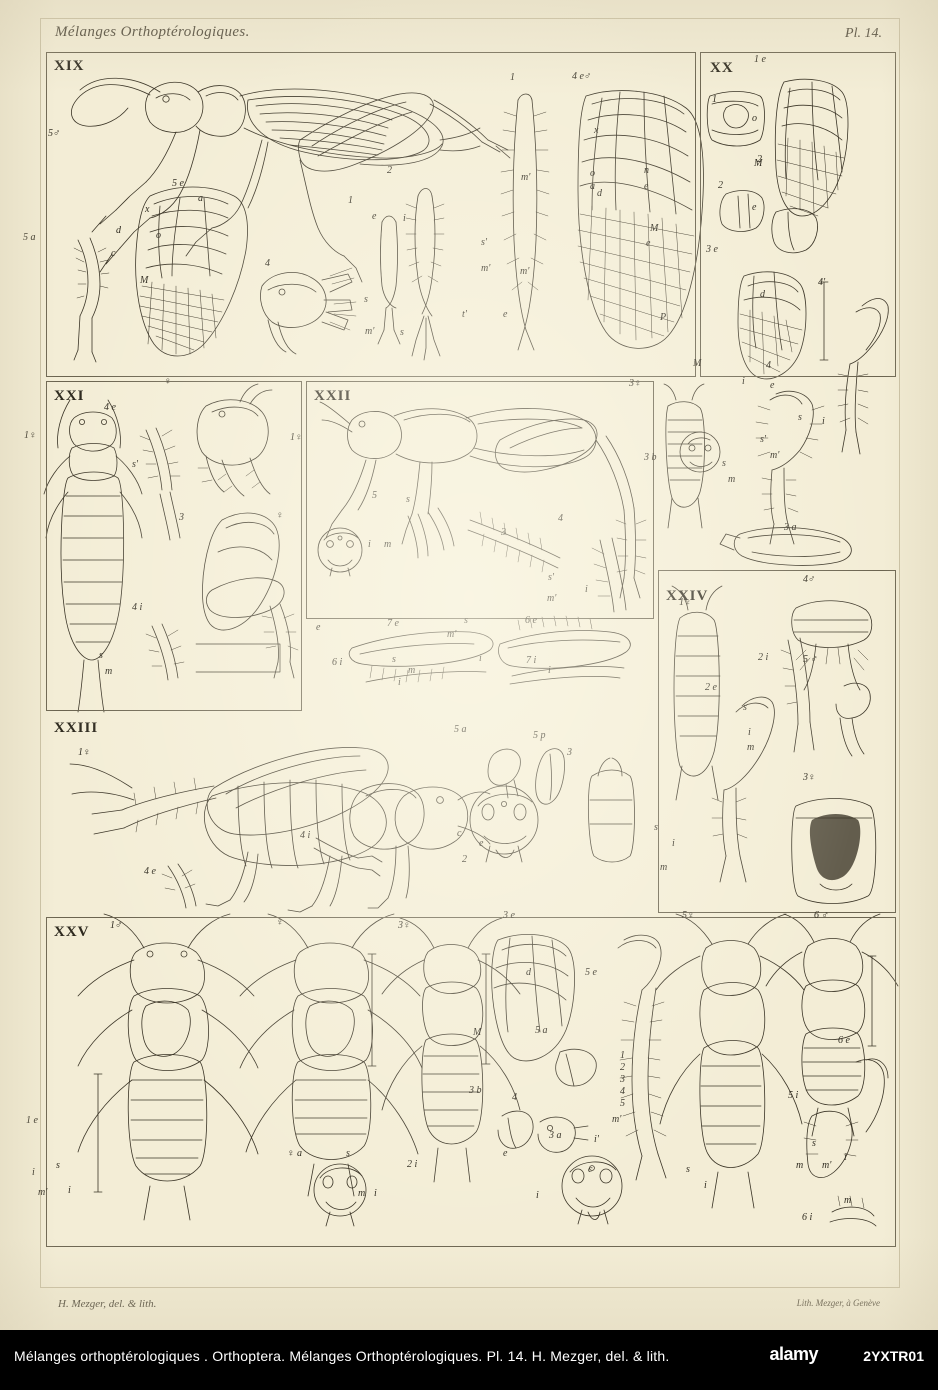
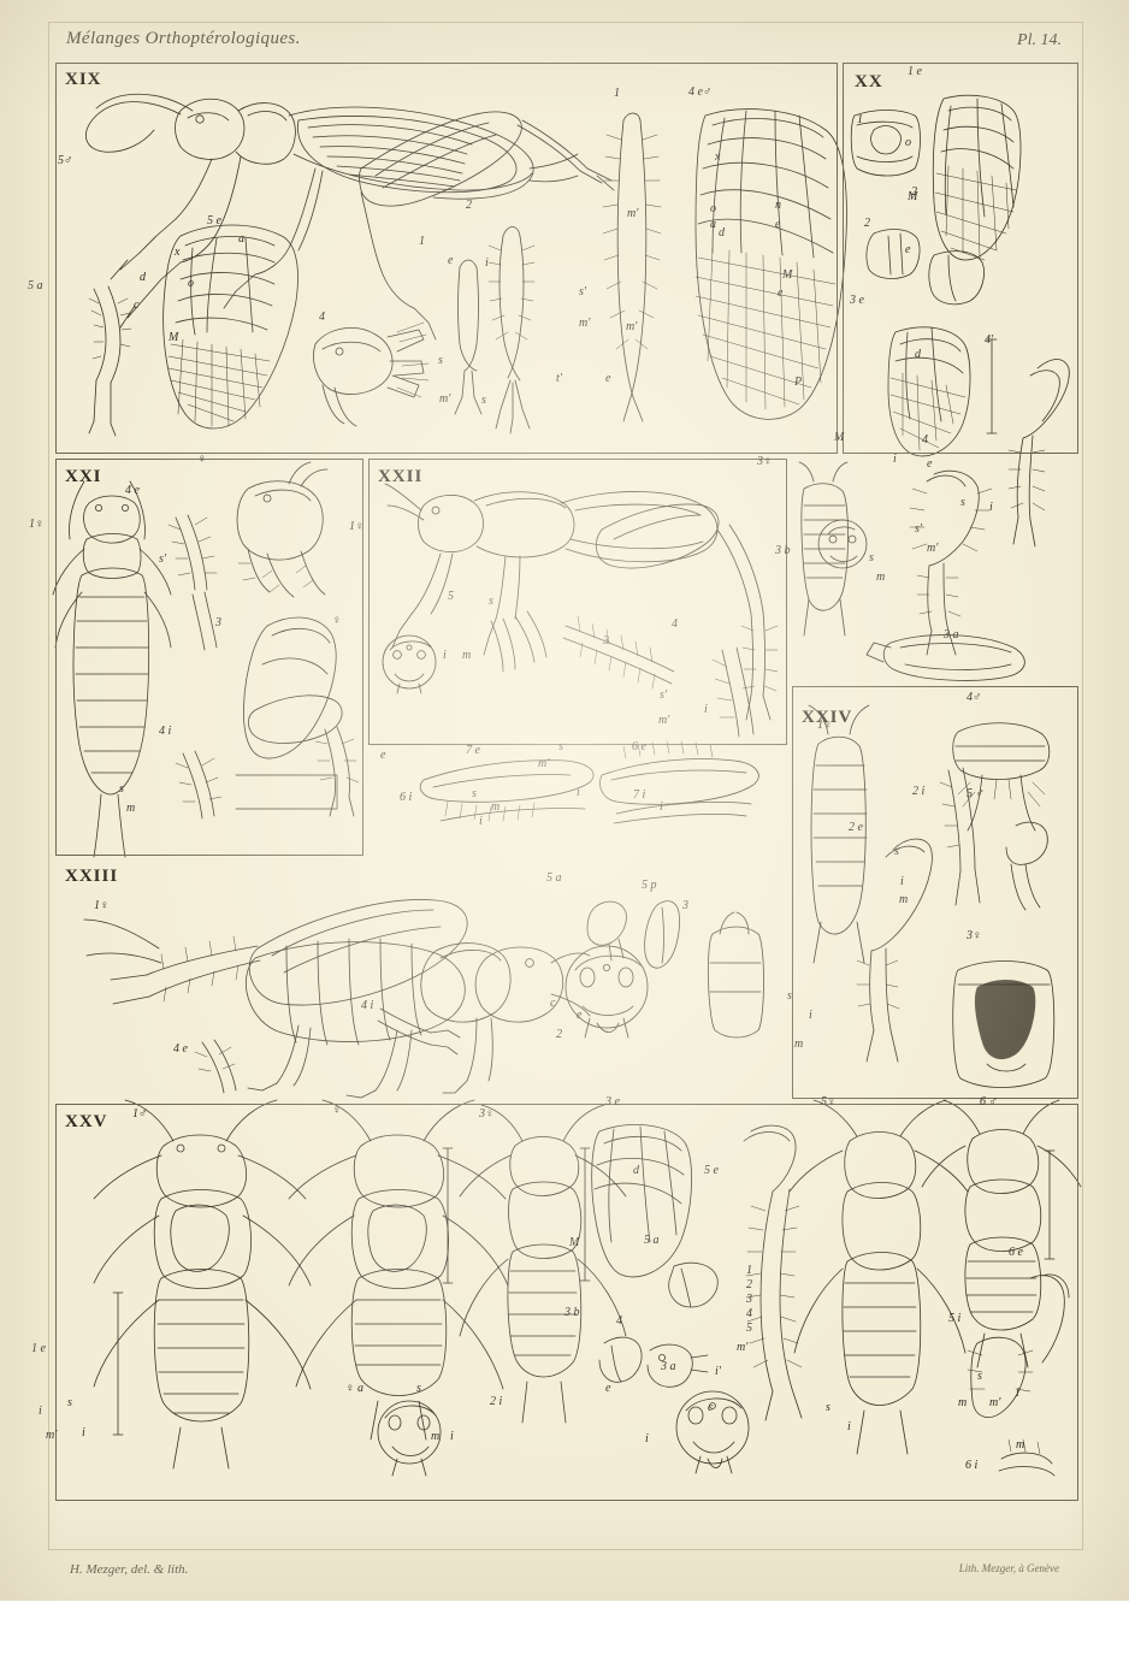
- Mélanges orthoptérologiques . Orthoptera. Mélanges Orthoptérologiques. Pl. 14. H. Mezger, del. & lith.
- alamy
- 2YXTR01
